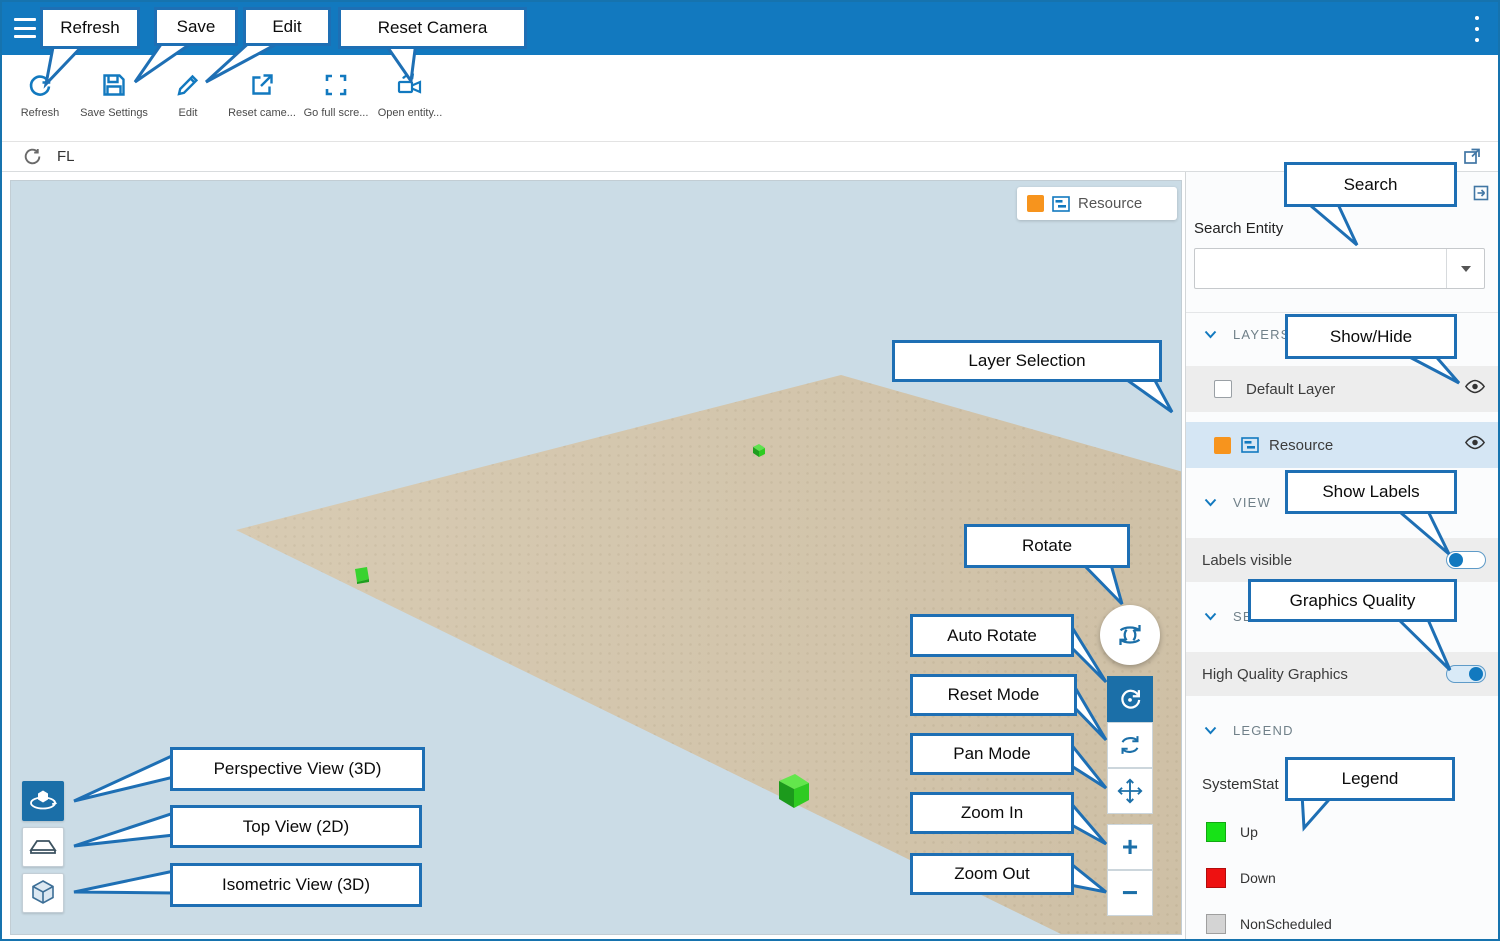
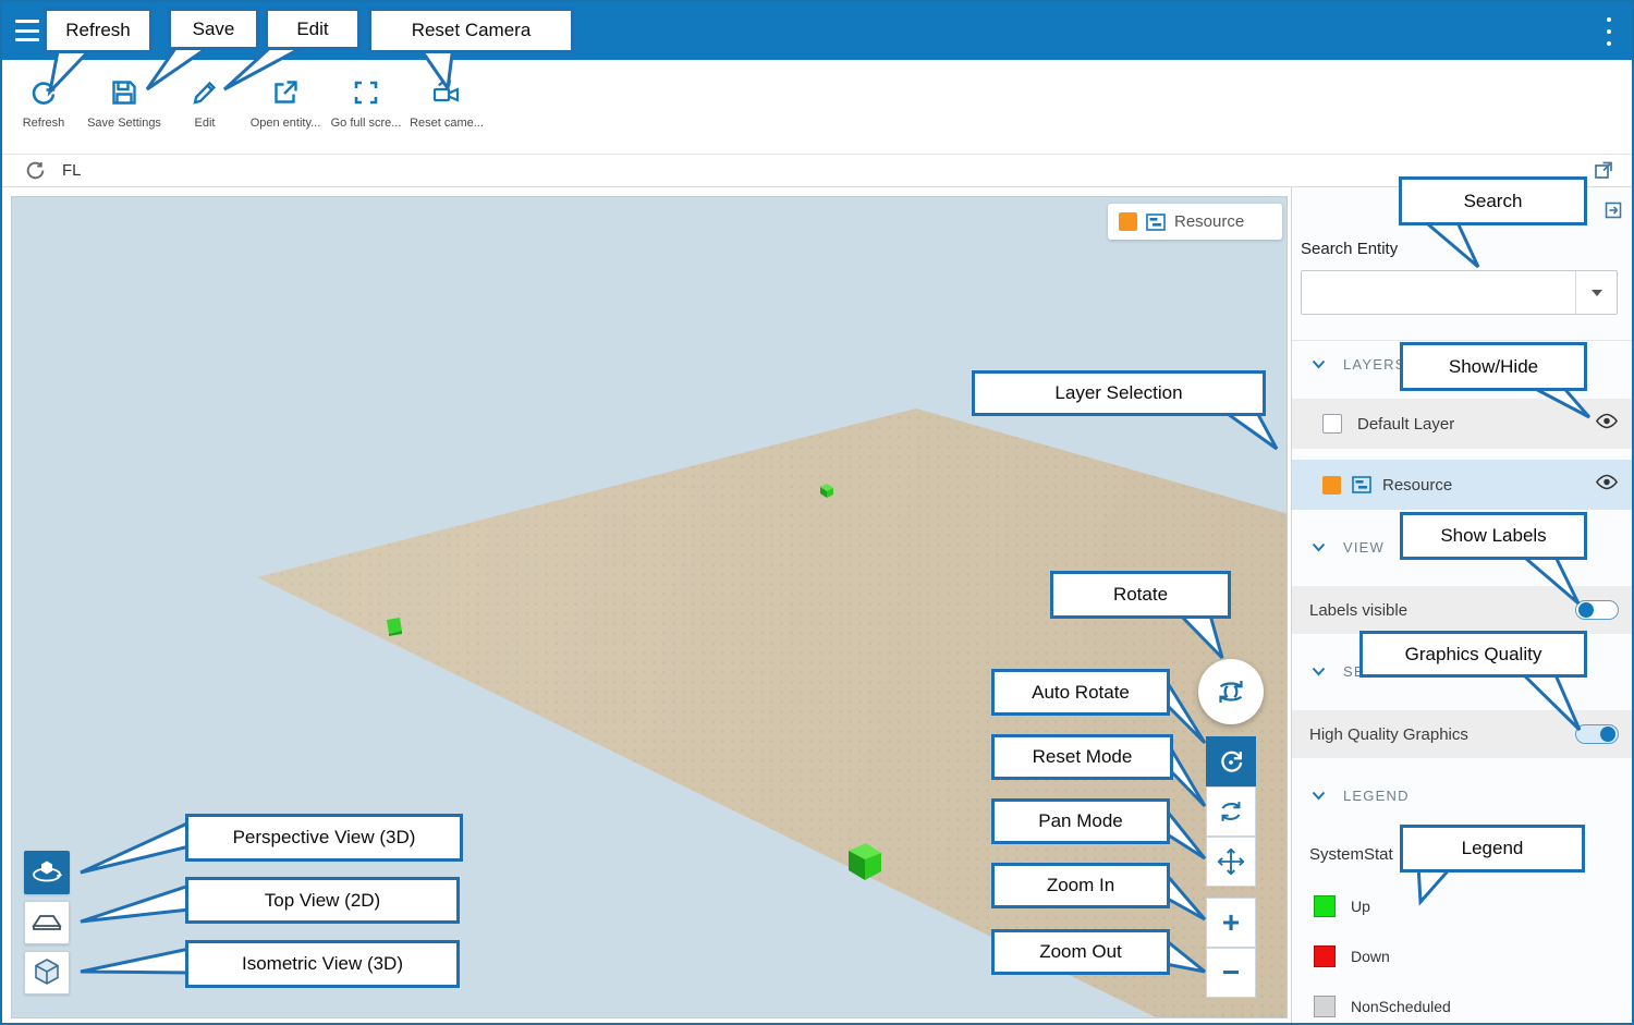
  Refresh
  Save Settings
  Edit
- Reset came...
+ Open entity...
  Go full scre...
- Open entity...
+ Reset came...
  FL
  Resource
  +
  −
  Search Entity
  LAYER
  Default Layer
  Resource
  VIEW
  Labels visible
  High Quality Graphics
  LEGEND
  SystemStat
  Up
  Down
  NonScheduled
  Refresh
  Save
  Edit
  Reset Camera
  Search
  Show/Hide
  Layer Selection
  Show Labels
  Rotate
  Graphics Quality
  Auto Rotate
  Reset Mode
  Pan Mode
  Zoom In
  Zoom Out
  Perspective View (3D)
  Top View (2D)
  Isometric View (3D)
  Legend
